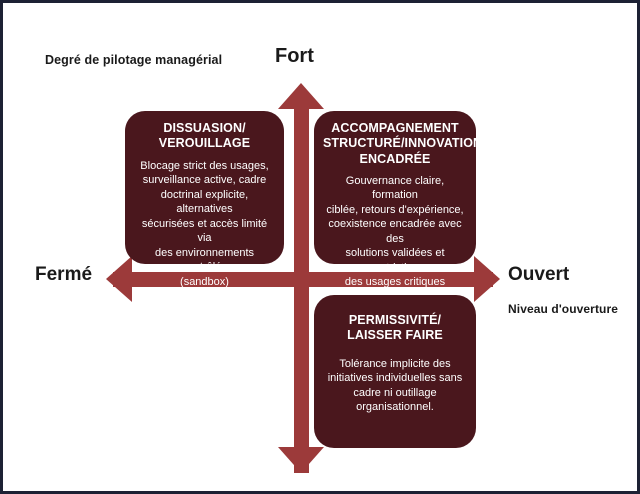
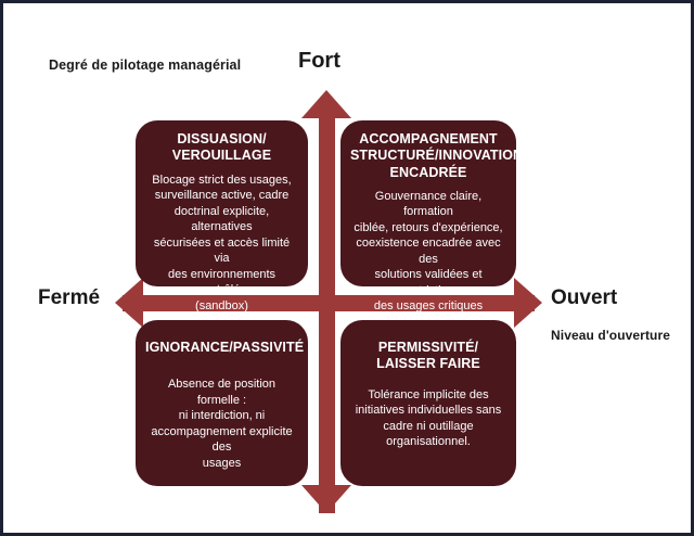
  Degré de pilotage managérial
  Fort
  Fermé
  Ouvert
  Niveau d'ouverture
  DISSUASION/
  VEROUILLAGE
  Blocage strict des usages,
  surveillance active, cadre
  doctrinal explicite, alternatives
  sécurisées et accès limité via
  des environnements contrôlés
  (sandbox)
  ACCOMPAGNEMENT
  STRUCTURÉ/INNOVATION
  ENCADRÉE
  Gouvernance claire, formation
  ciblée, retours d'expérience,
  coexistence encadrée avec des
  solutions validées et restriction
  des usages critiques
+ IGNORANCE/PASSIVITÉ
+ Absence de position formelle :
+ ni interdiction, ni
+ accompagnement explicite des
+ usages
  PERMISSIVITÉ/
  LAISSER FAIRE
  Tolérance implicite des
  initiatives individuelles sans
  cadre ni outillage
  organisationnel.
